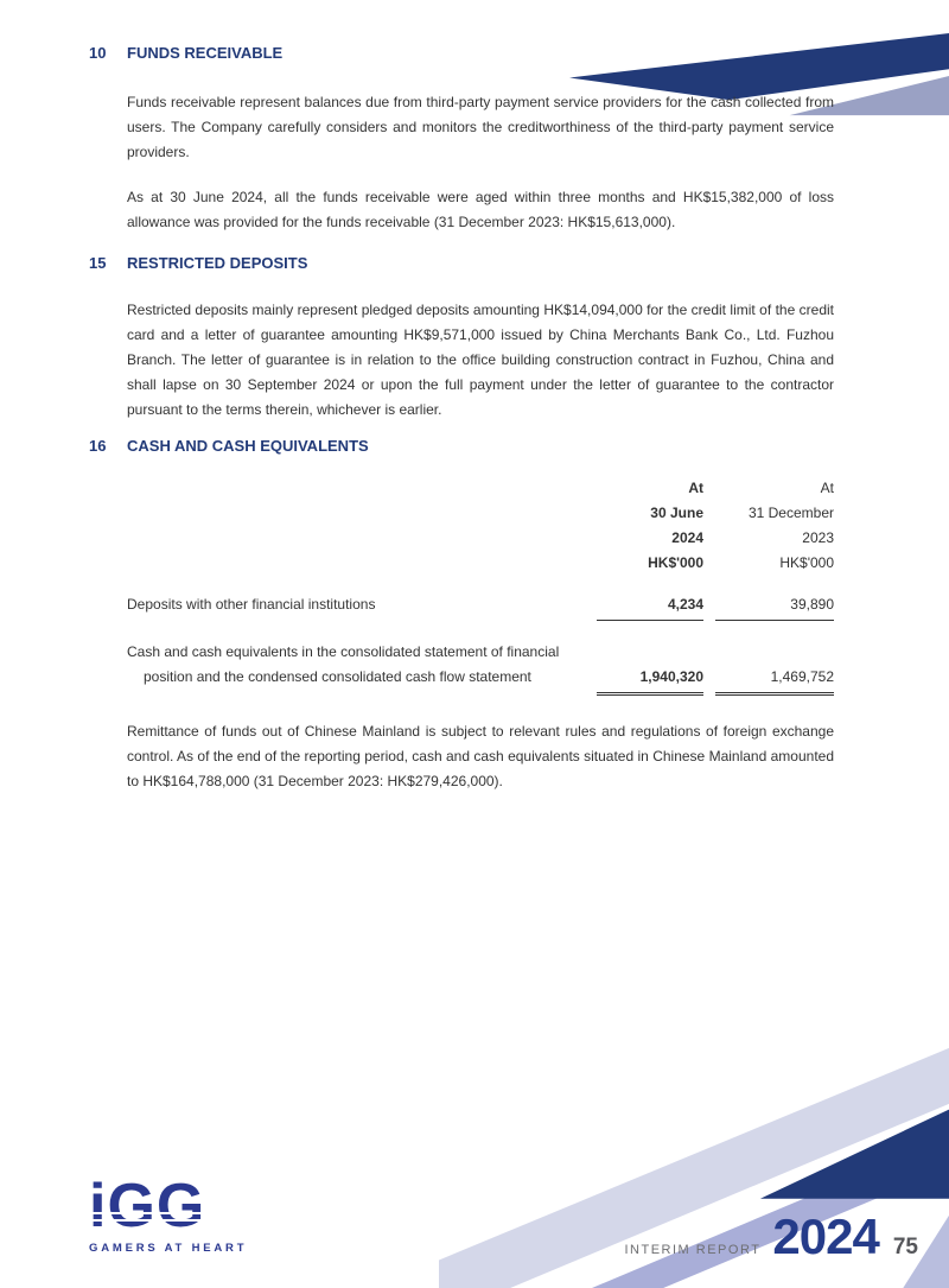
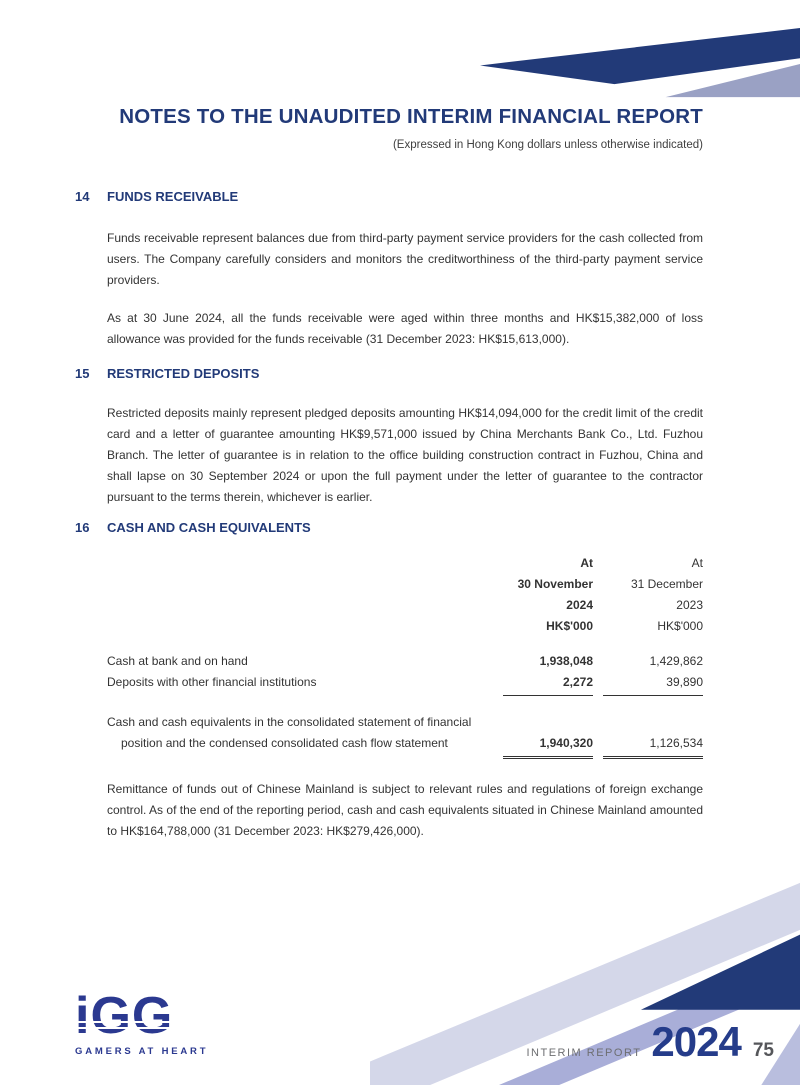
+ NOTES TO THE UNAUDITED INTERIM FINANCIAL REPORT
+ (Expressed in Hong Kong dollars unless otherwise indicated)
- 10
+ 14
  FUNDS RECEIVABLE
  Funds receivable represent balances due from third-party payment service providers for the cash collected from users. The Company carefully considers and monitors the creditworthiness of the third-party payment service providers.
  As at 30 June 2024, all the funds receivable were aged within three months and HK$15,382,000 of loss allowance was provided for the funds receivable (31 December 2023: HK$15,613,000).
  15
  RESTRICTED DEPOSITS
  Restricted deposits mainly represent pledged deposits amounting HK$14,094,000 for the credit limit of the credit card and a letter of guarantee amounting HK$9,571,000 issued by China Merchants Bank Co., Ltd. Fuzhou Branch. The letter of guarantee is in relation to the office building construction contract in Fuzhou, China and shall lapse on 30 September 2024 or upon the full payment under the letter of guarantee to the contractor pursuant to the terms therein, whichever is earlier.
  16
  CASH AND CASH EQUIVALENTS
  At
- 30 June
+ 30 November
  2024
  HK$'000
  At
  31 December
  2023
  HK$'000
+ Cash at bank and on hand
+ 1,938,048
+ 1,429,862
  Deposits with other financial institutions
- 4,234
+ 2,272
  39,890
  Cash and cash equivalents in the consolidated statement of financial position and the condensed consolidated cash flow statement
  1,940,320
- 1,469,752
+ 1,126,534
  Remittance of funds out of Chinese Mainland is subject to relevant rules and regulations of foreign exchange control. As of the end of the reporting period, cash and cash equivalents situated in Chinese Mainland amounted to HK$164,788,000 (31 December 2023: HK$279,426,000).
  iGG
  GAMERS AT HEART
  INTERIM REPORT
  2024
  75
